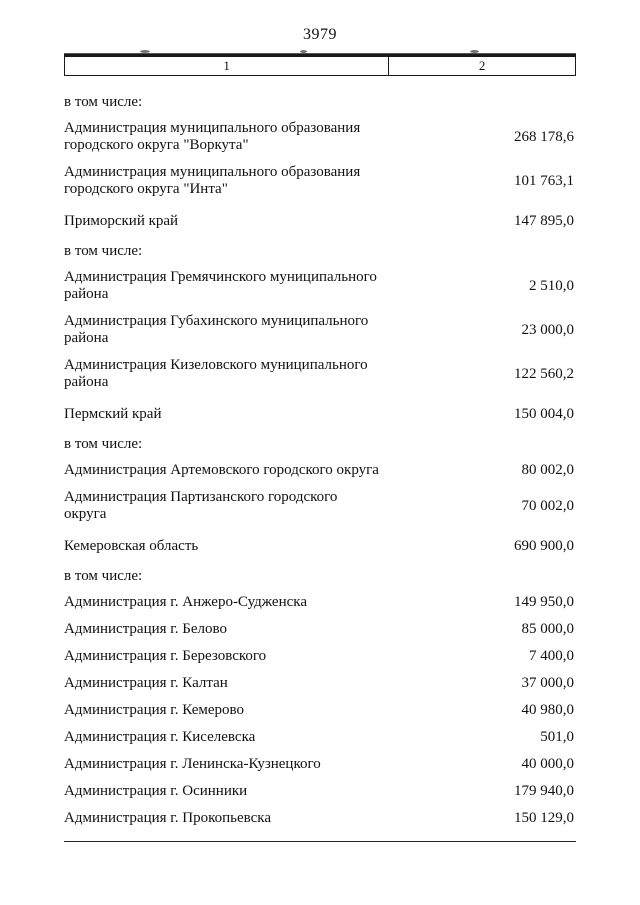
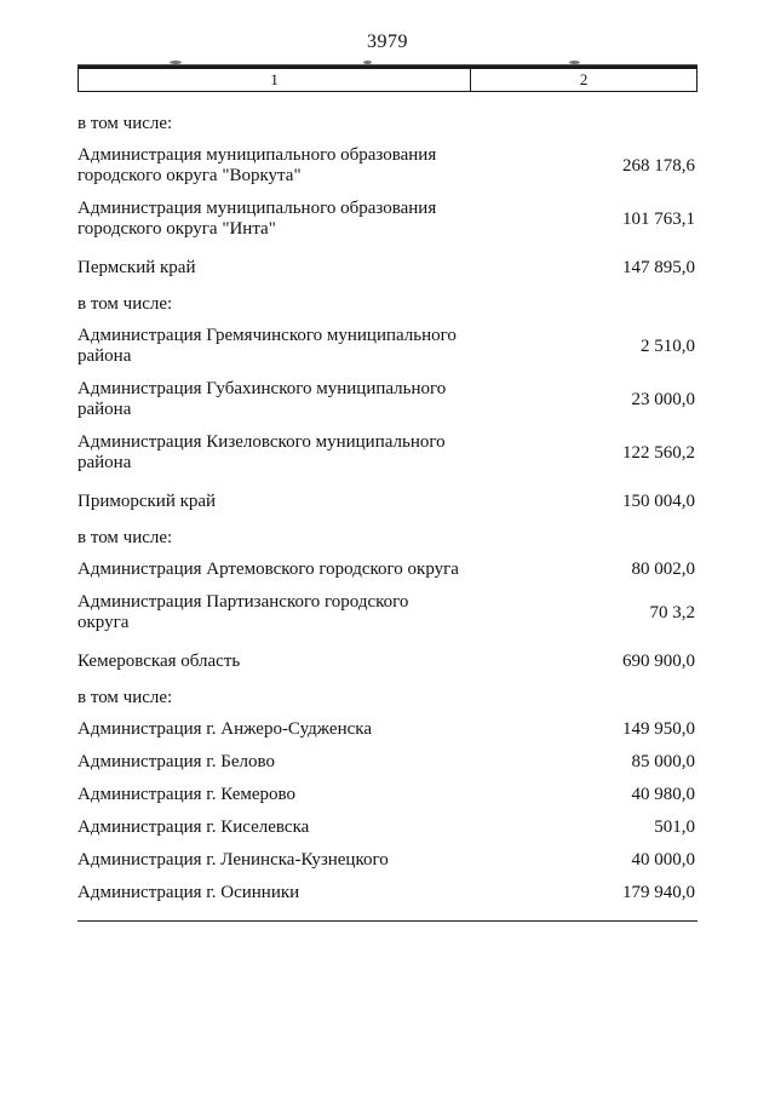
  3979
  1
  2
  в том числе:
  Администрация муниципального образования
  городского округа "Воркута"
  268 178,6
  Администрация муниципального образования
  городского округа "Инта"
  101 763,1
- Приморский край
+ Пермский край
  147 895,0
  в том числе:
  Администрация Гремячинского муниципального
  района
  2 510,0
  Администрация Губахинского муниципального
  района
  23 000,0
  Администрация Кизеловского муниципального
  района
  122 560,2
- Пермский край
+ Приморский край
  150 004,0
  в том числе:
  Администрация Артемовского городского округа
  80 002,0
  Администрация Партизанского городского
  округа
- 70 002,0
+ 70 3,2
  Кемеровская область
  690 900,0
  в том числе:
  Администрация г. Анжеро-Судженска
  149 950,0
  Администрация г. Белово
  85 000,0
- Администрация г. Березовского
- 7 400,0
- Администрация г. Калтан
- 37 000,0
  Администрация г. Кемерово
  40 980,0
  Администрация г. Киселевска
  501,0
  Администрация г. Ленинска-Кузнецкого
  40 000,0
  Администрация г. Осинники
  179 940,0
- Администрация г. Прокопьевска
- 150 129,0
